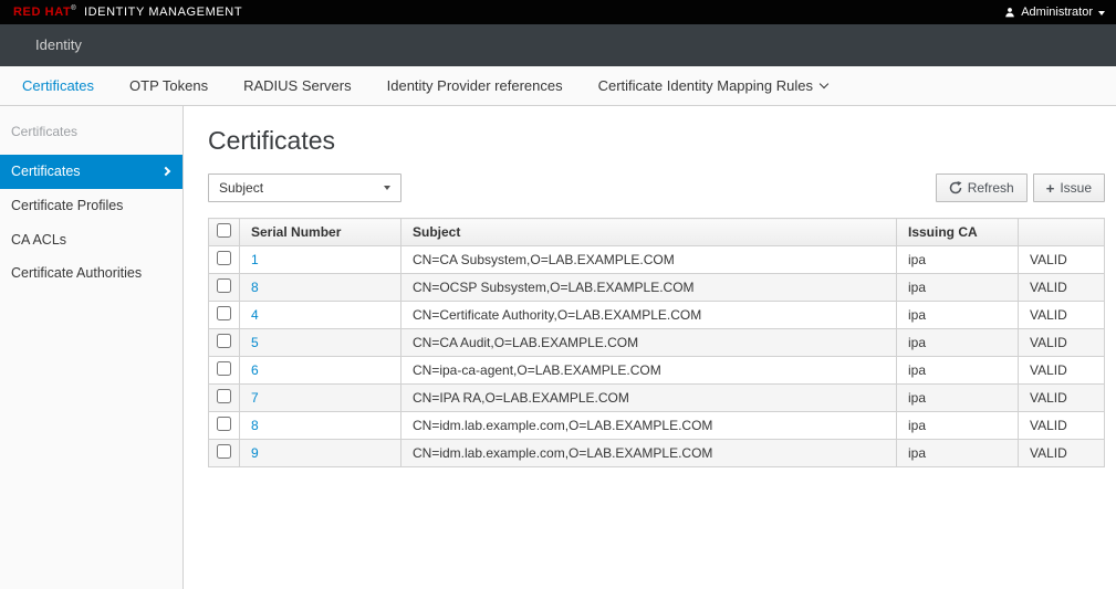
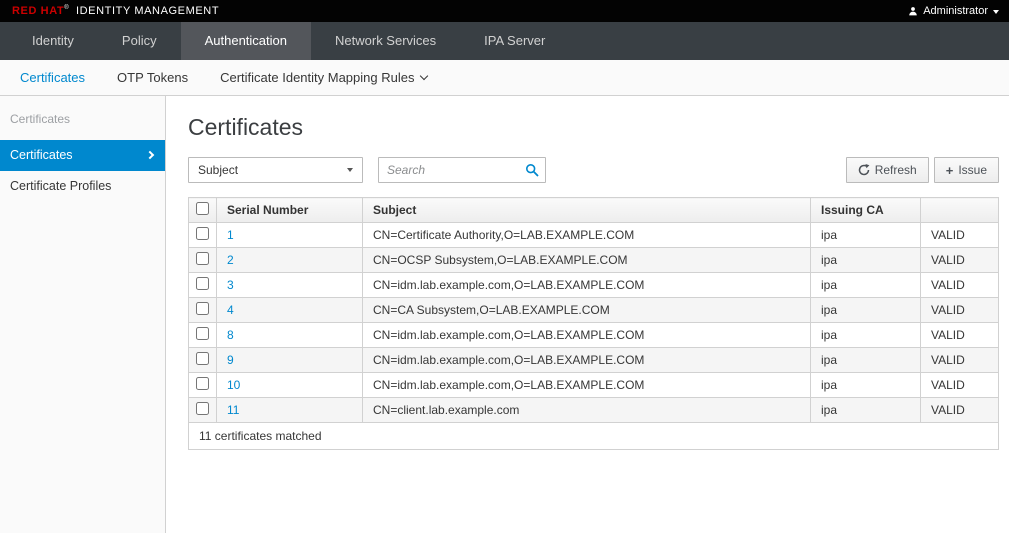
  RED HAT IDENTITY MANAGEMENT
  Administrator
  Identity
+ Policy
+ Authentication
+ Network Services
+ IPA Server
  Certificates
  OTP Tokens
- RADIUS Servers
- Identity Provider references
  Certificate Identity Mapping Rules
  Certificates
  Certificates
  Certificate Profiles
- CA ACLs
- Certificate Authorities
  Certificates
  Subject
+ Search
  Refresh
  +
  Issue
  	Serial Number	Subject	Issuing CA
- 	1	CN=CA Subsystem,O=LAB.EXAMPLE.COM	ipa	VALID
+ 	1	CN=Certificate Authority,O=LAB.EXAMPLE.COM	ipa	VALID
- 	8	CN=OCSP Subsystem,O=LAB.EXAMPLE.COM	ipa	VALID
+ 	2	CN=OCSP Subsystem,O=LAB.EXAMPLE.COM	ipa	VALID
+ 	3	CN=idm.lab.example.com,O=LAB.EXAMPLE.COM	ipa	VALID
- 	4	CN=Certificate Authority,O=LAB.EXAMPLE.COM	ipa	VALID
+ 	4	CN=CA Subsystem,O=LAB.EXAMPLE.COM	ipa	VALID
- 	5	CN=CA Audit,O=LAB.EXAMPLE.COM	ipa	VALID
- 	6	CN=ipa-ca-agent,O=LAB.EXAMPLE.COM	ipa	VALID
- 	7	CN=IPA RA,O=LAB.EXAMPLE.COM	ipa	VALID
  	8	CN=idm.lab.example.com,O=LAB.EXAMPLE.COM	ipa	VALID
  	9	CN=idm.lab.example.com,O=LAB.EXAMPLE.COM	ipa	VALID
+ 	10	CN=idm.lab.example.com,O=LAB.EXAMPLE.COM	ipa	VALID
+ 	11	CN=client.lab.example.com	ipa	VALID
+ 11 certificates matched
